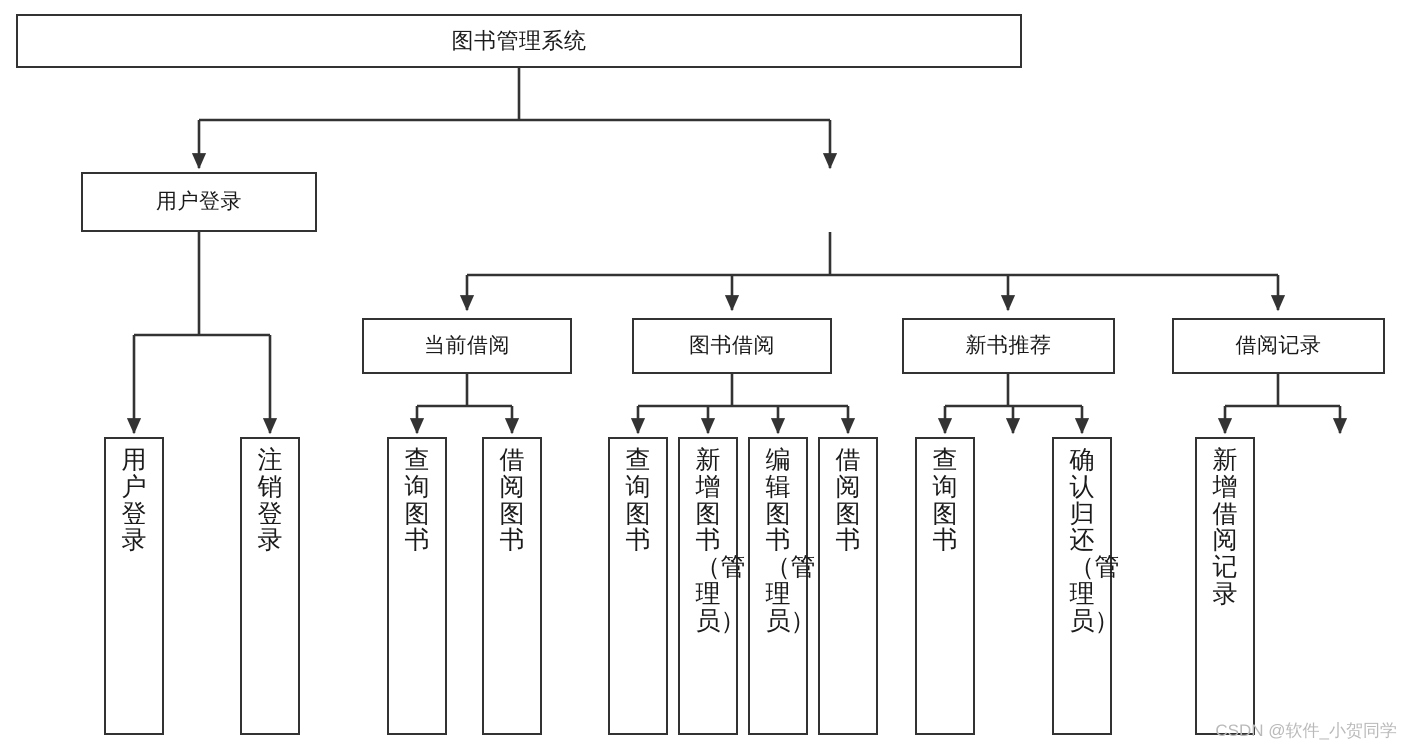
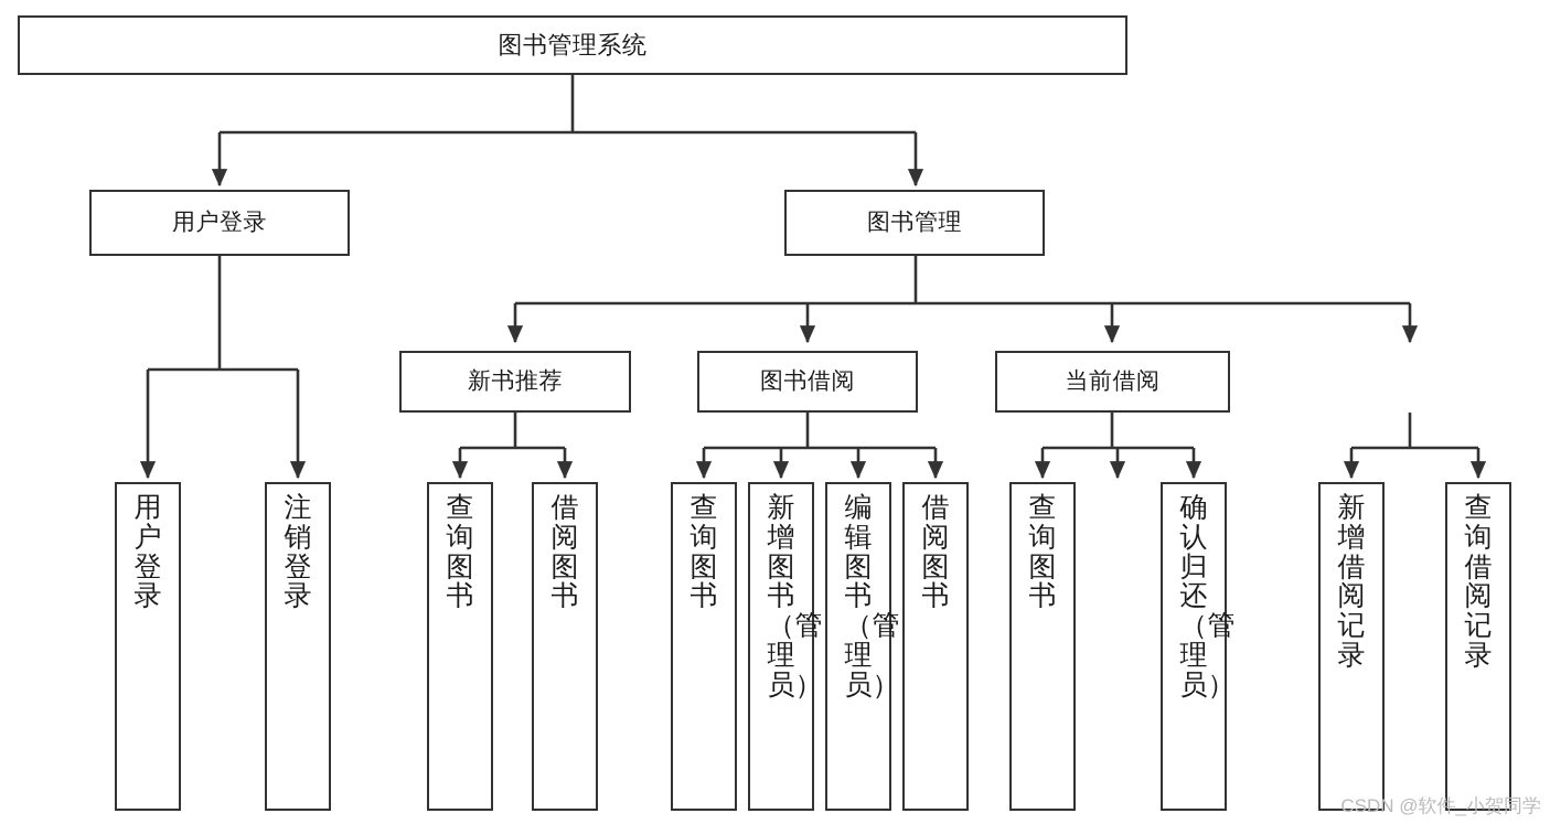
  图书管理系统
  用户登录
+ 图书管理
- 当前借阅
+ 新书推荐
  图书借阅
- 新书推荐
+ 当前借阅
- 借阅记录
  用户登录
  注销登录
  查询图书
  借阅图书
  查询图书
  新增图书（管理员）
  编辑图书（管理员）
  借阅图书
  查询图书
  确认归还（管理员）
  新增借阅记录
+ 查询借阅记录
  CSDN @软件_小贺同学
